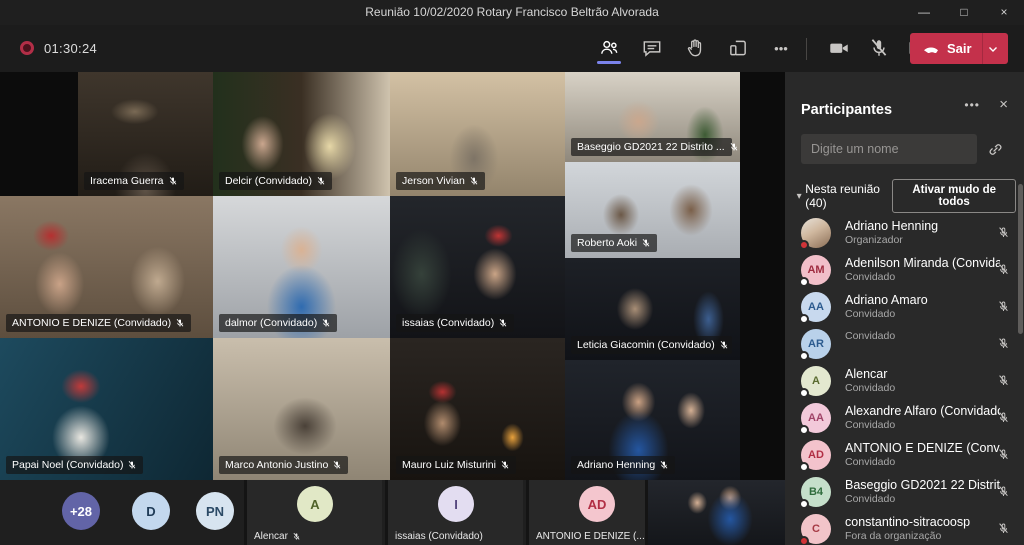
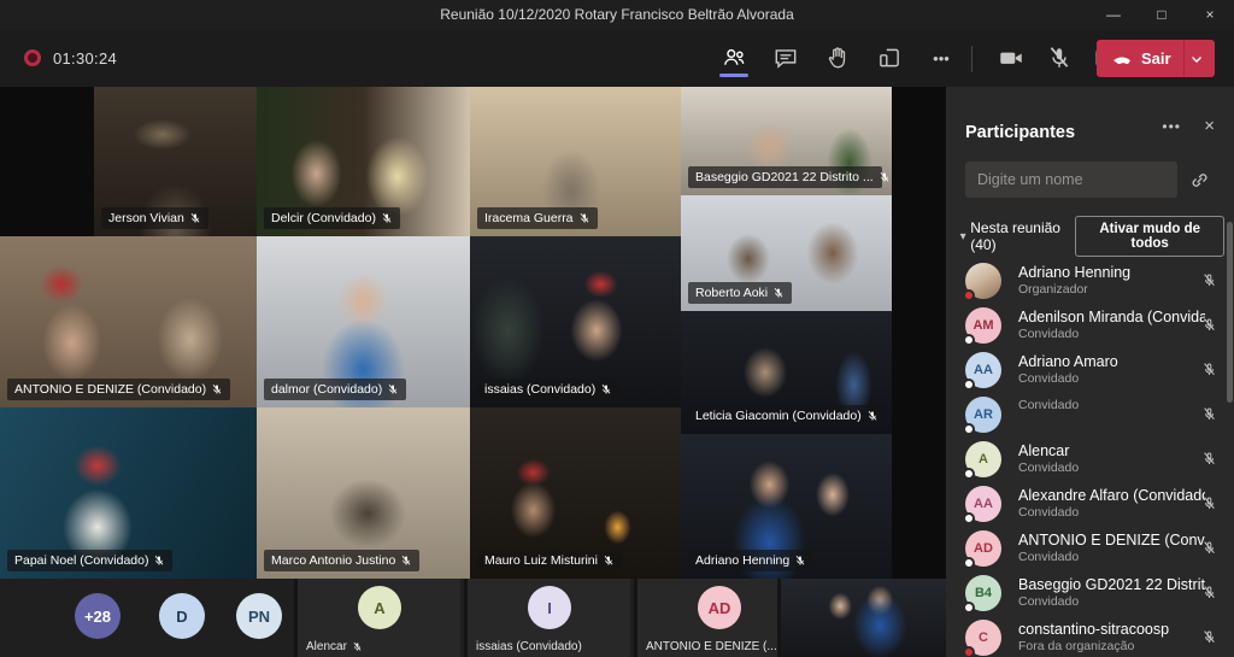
- Reunião 10/02/2020 Rotary Francisco Beltrão Alvorada
+ Reunião 10/12/2020 Rotary Francisco Beltrão Alvorada
  —
  □
  ×
  01:30:24
  •••
  Sair
- Iracema Guerra
+ Jerson Vivian
  Delcir (Convidado)
- Jerson Vivian
+ Iracema Guerra
  Baseggio GD2021 22 Distrito ...
  ANTONIO E DENIZE (Convidado)
  dalmor (Convidado)
  issaias (Convidado)
  Roberto Aoki
  Leticia Giacomin (Convidado)
  Papai Noel (Convidado)
  Marco Antonio Justino
  Mauro Luiz Misturini
  Adriano Henning
  +28
  D
  PN
  A
  Alencar
  I
  issaias (Convidado)
  AD
  ANTONIO E DENIZE (...
  Participantes
  •••
  ×
  Digite um nome
  ▾
  Nesta reunião (40)
  Ativar mudo de todos
  Adriano Henning
  Organizador
  AM
  Adenilson Miranda (Convida
  Convidado
  AA
  Adriano Amaro
  Convidado
  AR
  Convidado
  A
  Alencar
  Convidado
  AA
  Alexandre Alfaro (Convidad
  Convidado
  AD
  ANTONIO E DENIZE (Conv
  Convidado
  B4
  Baseggio GD2021 22 Distrit
  Convidado
  C
  constantino-sitracoosp
  Fora da organização
